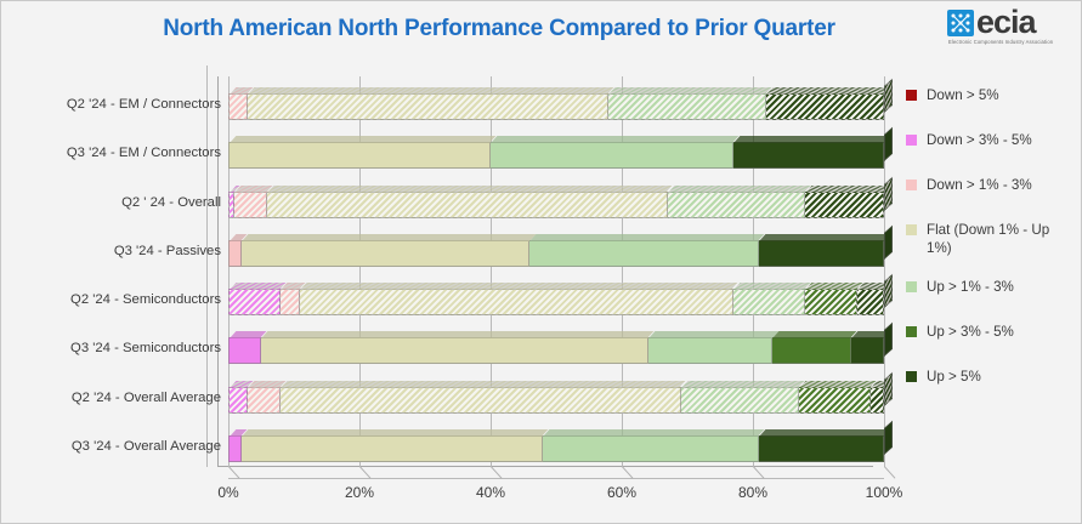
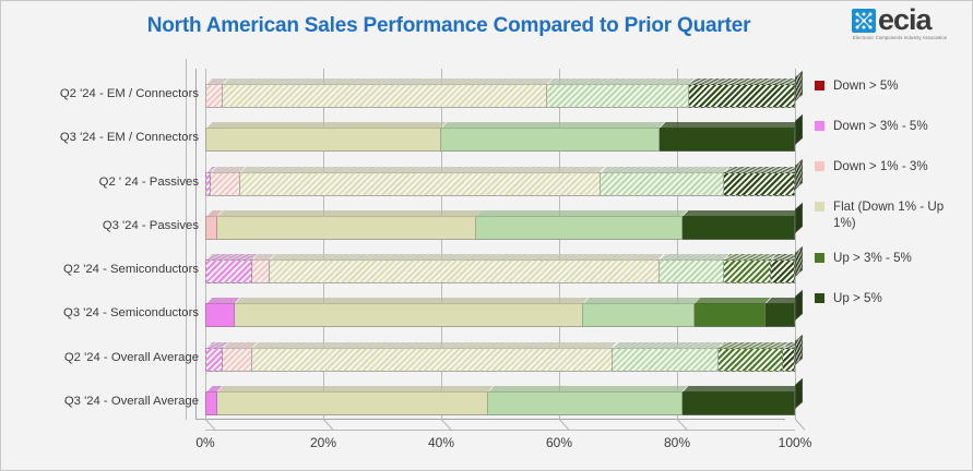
- North American North Performance Compared to Prior Quarter
+ North American Sales Performance Compared to Prior Quarter
  ecia
  Q2 '24 - EM / Connectors
  Q3 '24 - EM / Connectors
- Q2 ' 24 - Overall
+ Q2 ' 24 - Passives
  Q3 '24 - Passives
  Q2 '24 - Semiconductors
  Q3 '24 - Semiconductors
  Q2 '24 - Overall Average
  Q3 '24 - Overall Average
  0%
  20%
  40%
  60%
  80%
  100%
  Down > 5%
  Down > 3% - 5%
  Down > 1% - 3%
  Flat (Down 1% - Up 1%)
- Up > 1% - 3%
  Up > 3% - 5%
  Up > 5%
